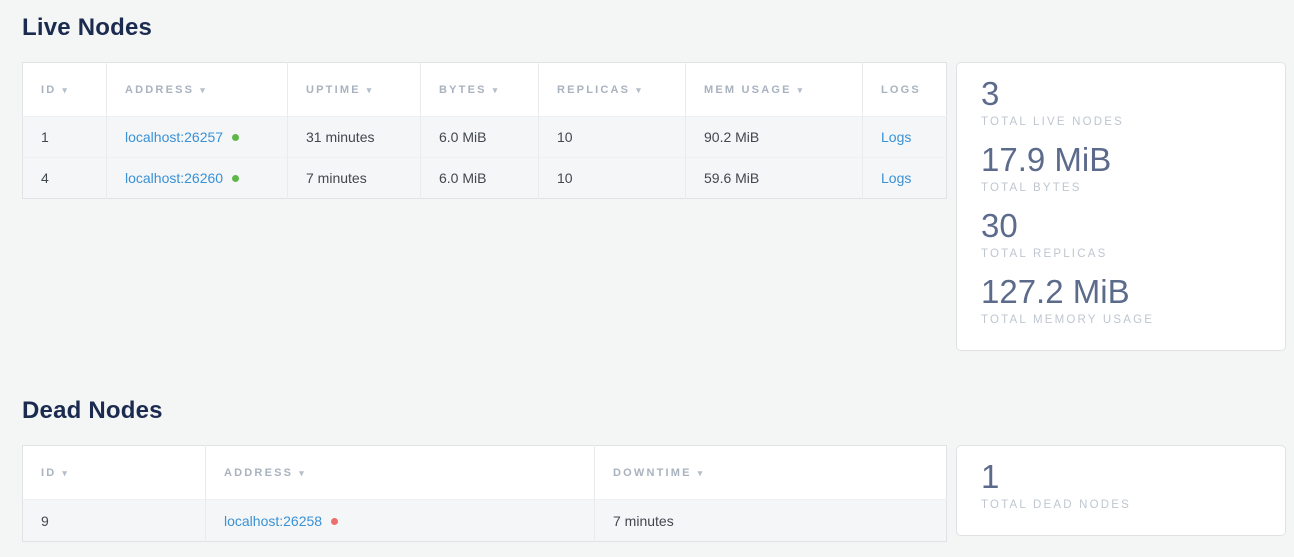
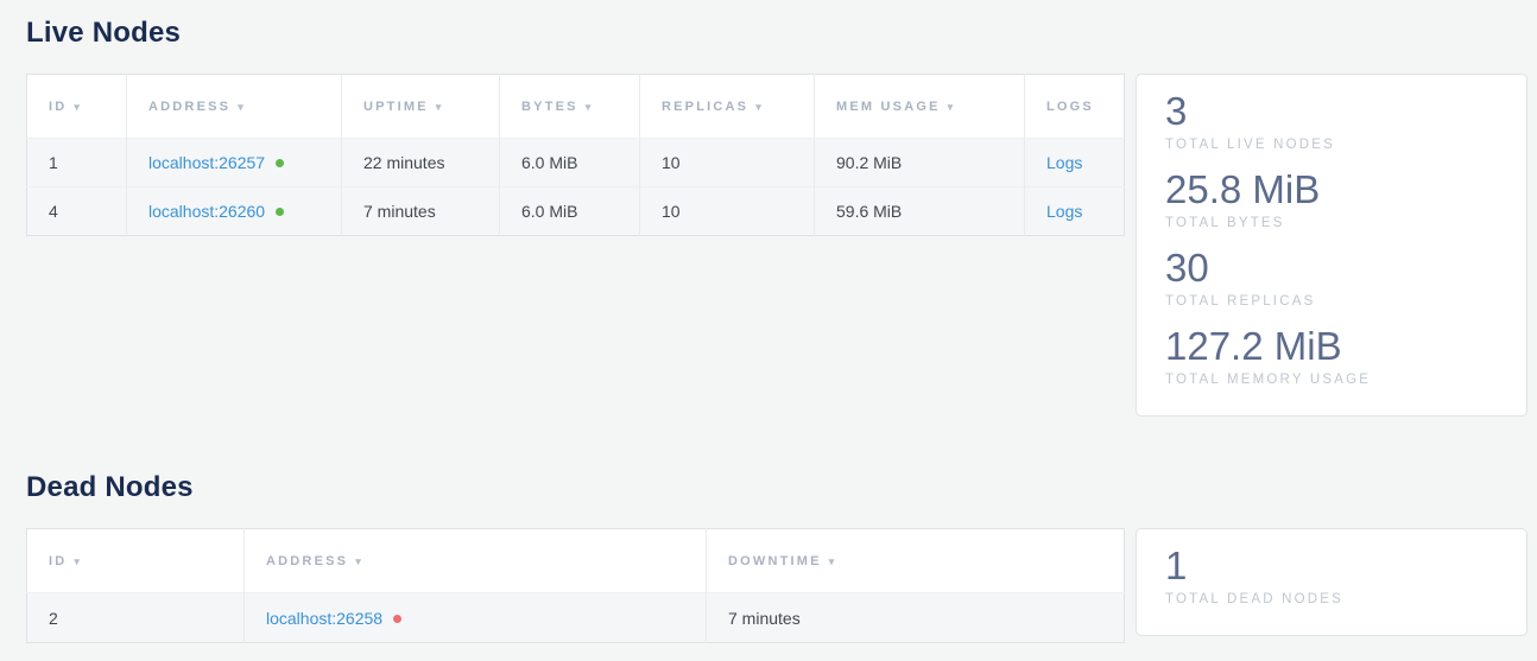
  Live Nodes
  ID ▾	ADDRESS ▾	UPTIME ▾	BYTES ▾	REPLICAS ▾	MEM USAGE ▾	LOGS
- 1	localhost:26257	31 minutes	6.0 MiB	10	90.2 MiB	Logs
+ 1	localhost:26257	22 minutes	6.0 MiB	10	90.2 MiB	Logs
  4	localhost:26260	7 minutes	6.0 MiB	10	59.6 MiB	Logs
  3
  TOTAL LIVE NODES
- 17.9 MiB
+ 25.8 MiB
  TOTAL BYTES
  30
  TOTAL REPLICAS
  127.2 MiB
  TOTAL MEMORY USAGE
  Dead Nodes
  ID ▾	ADDRESS ▾	DOWNTIME ▾
- 9	localhost:26258	7 minutes
+ 2	localhost:26258	7 minutes
  1
  TOTAL DEAD NODES
